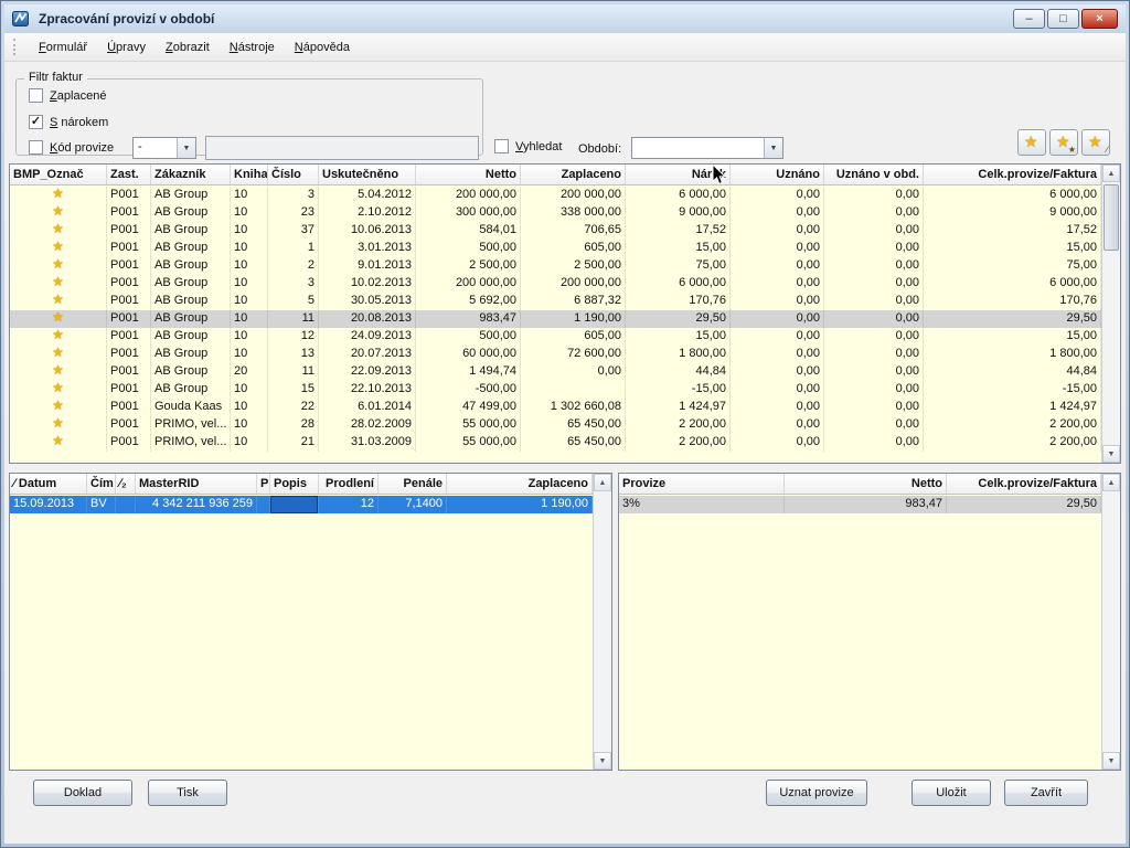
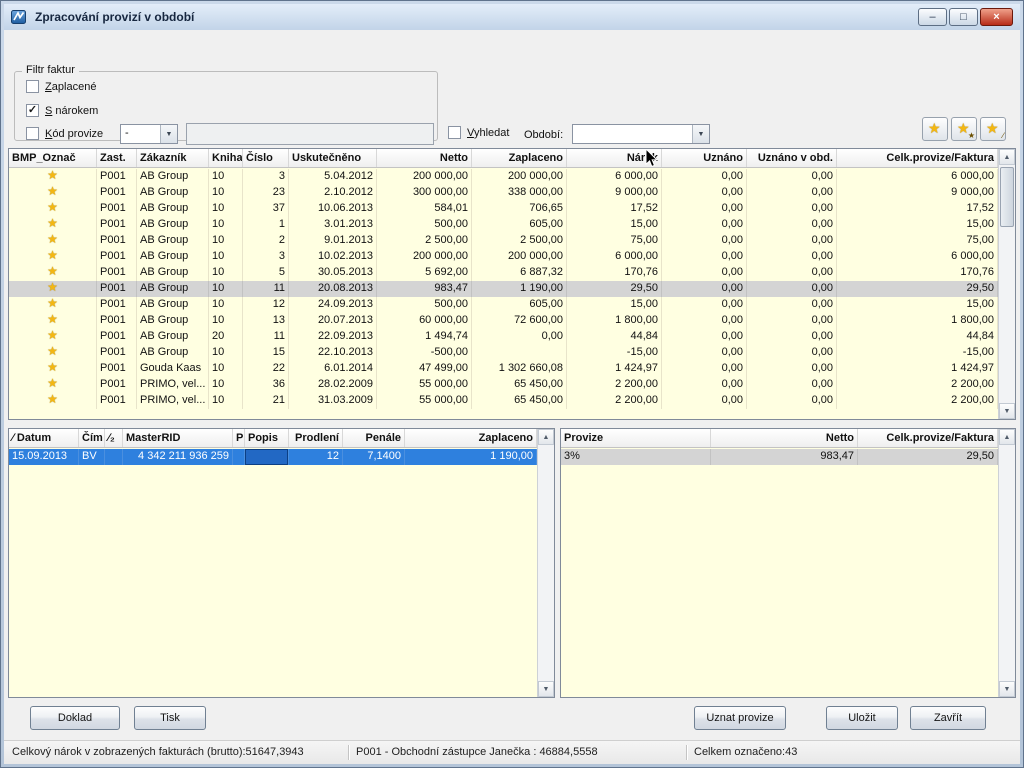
  Zpracování provizí v období
  –
  □
  ×
- Formulář
- Úpravy
- Zobrazit
- Nástroje
- Nápověda
  Filtr faktur
  Zaplacené
  ✓
  S nárokem
  Kód provize
  -
  Vyhledat
  Období:
  ★
  ★
  ★
  ★
  ∕
  BMP_Označ
  Zast.
  Zákazník
  Kniha
  Číslo
  Uskutečněno
  Netto
  Zaplaceno
  Uznáno
  Uznáno v obd.
  Celk.provize/Faktura
  ★
  P001
  AB Group
  10
  3
  5.04.2012
  200 000,00
  200 000,00
  6 000,00
  0,00
  0,00
  6 000,00
  ★
  P001
  AB Group
  10
  23
  2.10.2012
  300 000,00
  338 000,00
  9 000,00
  0,00
  0,00
  9 000,00
  ★
  P001
  AB Group
  10
  37
  10.06.2013
  584,01
  706,65
  17,52
  0,00
  0,00
  17,52
  ★
  P001
  AB Group
  10
  1
  3.01.2013
  500,00
  605,00
  15,00
  0,00
  0,00
  15,00
  ★
  P001
  AB Group
  10
  2
  9.01.2013
  2 500,00
  2 500,00
  75,00
  0,00
  0,00
  75,00
  ★
  P001
  AB Group
  10
  3
  10.02.2013
  200 000,00
  200 000,00
  6 000,00
  0,00
  0,00
  6 000,00
  ★
  P001
  AB Group
  10
  5
  30.05.2013
  5 692,00
  6 887,32
  170,76
  0,00
  0,00
  170,76
  ★
  P001
  AB Group
  10
  11
  20.08.2013
  983,47
  1 190,00
  29,50
  0,00
  0,00
  29,50
  ★
  P001
  AB Group
  10
  12
  24.09.2013
  500,00
  605,00
  15,00
  0,00
  0,00
  15,00
  ★
  P001
  AB Group
  10
  13
  20.07.2013
  60 000,00
  72 600,00
  1 800,00
  0,00
  0,00
  1 800,00
  ★
  P001
  AB Group
  20
  11
  22.09.2013
  1 494,74
  0,00
  44,84
  0,00
  0,00
  44,84
  ★
  P001
  AB Group
  10
  15
  22.10.2013
  -500,00
  -15,00
  0,00
  0,00
  -15,00
  ★
  P001
  Gouda Kaas
  10
  22
  6.01.2014
  47 499,00
  1 302 660,08
  1 424,97
  0,00
  0,00
  1 424,97
  ★
  P001
  PRIMO, vel...
  10
- 28
+ 36
  28.02.2009
  55 000,00
  65 450,00
  2 200,00
  0,00
  0,00
  2 200,00
  ★
  P001
  PRIMO, vel...
  10
  21
  31.03.2009
  55 000,00
  65 450,00
  2 200,00
  0,00
  0,00
  2 200,00
  ∕ Datum
  Čím
  ∕₂
  MasterRID
  P
  Popis
  Prodlení
  Penále
  Zaplaceno
  15.09.2013
  BV
  4 342 211 936 259
  12
  7,1400
  1 190,00
  Provize
  Netto
  Celk.provize/Faktura
  3%
  983,47
  29,50
  Doklad
  Tisk
  Uznat provize
  Uložit
  Zavřít
+ Celkový nárok v zobrazených fakturách (brutto):51647,3943
+ P001 - Obchodní zástupce Janečka : 46884,5558
+ Celkem označeno:43
